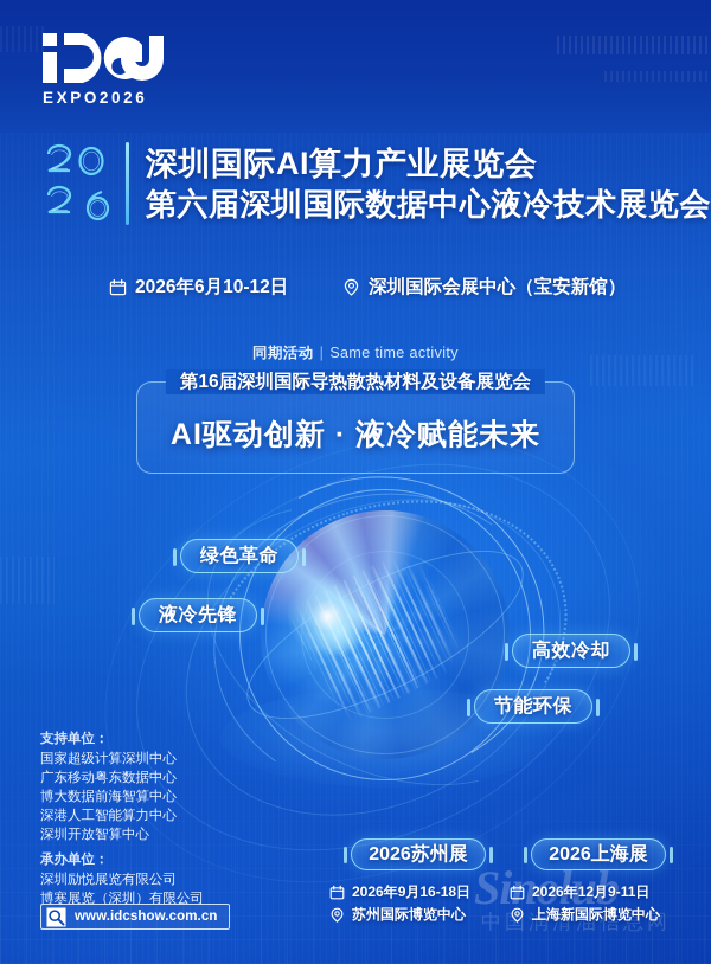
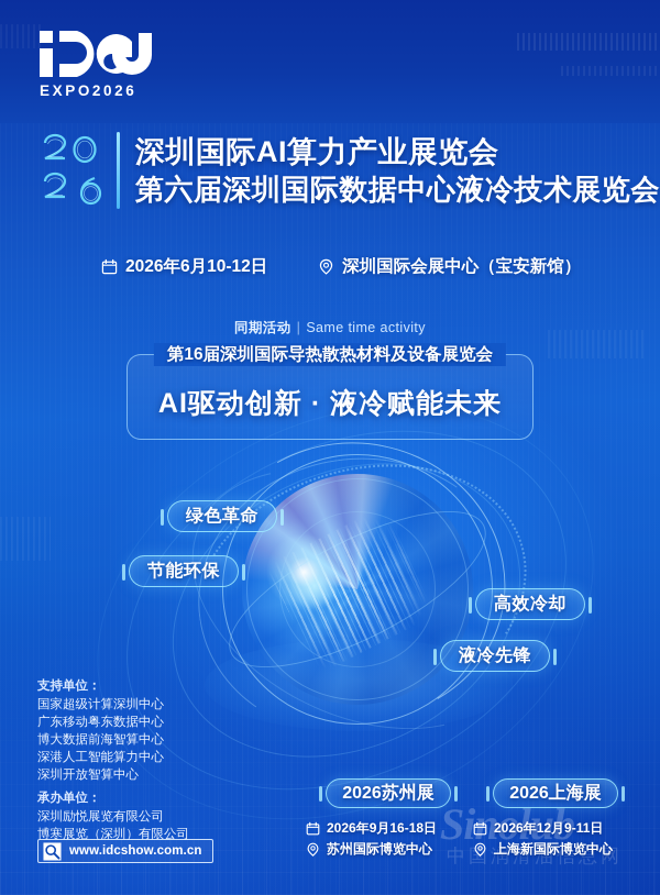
  EXPO2026
  深圳国际AI算力产业展览会
  第六届深圳国际数据中心液冷技术展览会
  2026年6月10-12日
  深圳国际会展中心（宝安新馆）
  同期活动 | Same time activity
  第16届深圳国际导热散热材料及设备展览会
  AI驱动创新 · 液冷赋能未来
  绿色革命
- 液冷先锋
+ 节能环保
  高效冷却
- 节能环保
+ 液冷先锋
  支持单位：
  国家超级计算深圳中心
  广东移动粤东数据中心
  博大数据前海智算中心
  深港人工智能算力中心
  深圳开放智算中心
  承办单位：
  深圳励悦展览有限公司
  博寒展览（深圳）有限公司
  www.idcshow.com.cn
  Sinolub
  中国润滑油信息网
  2026苏州展
  2026年9月16-18日
  苏州国际博览中心
  2026上海展
  2026年12月9-11日
  上海新国际博览中心
